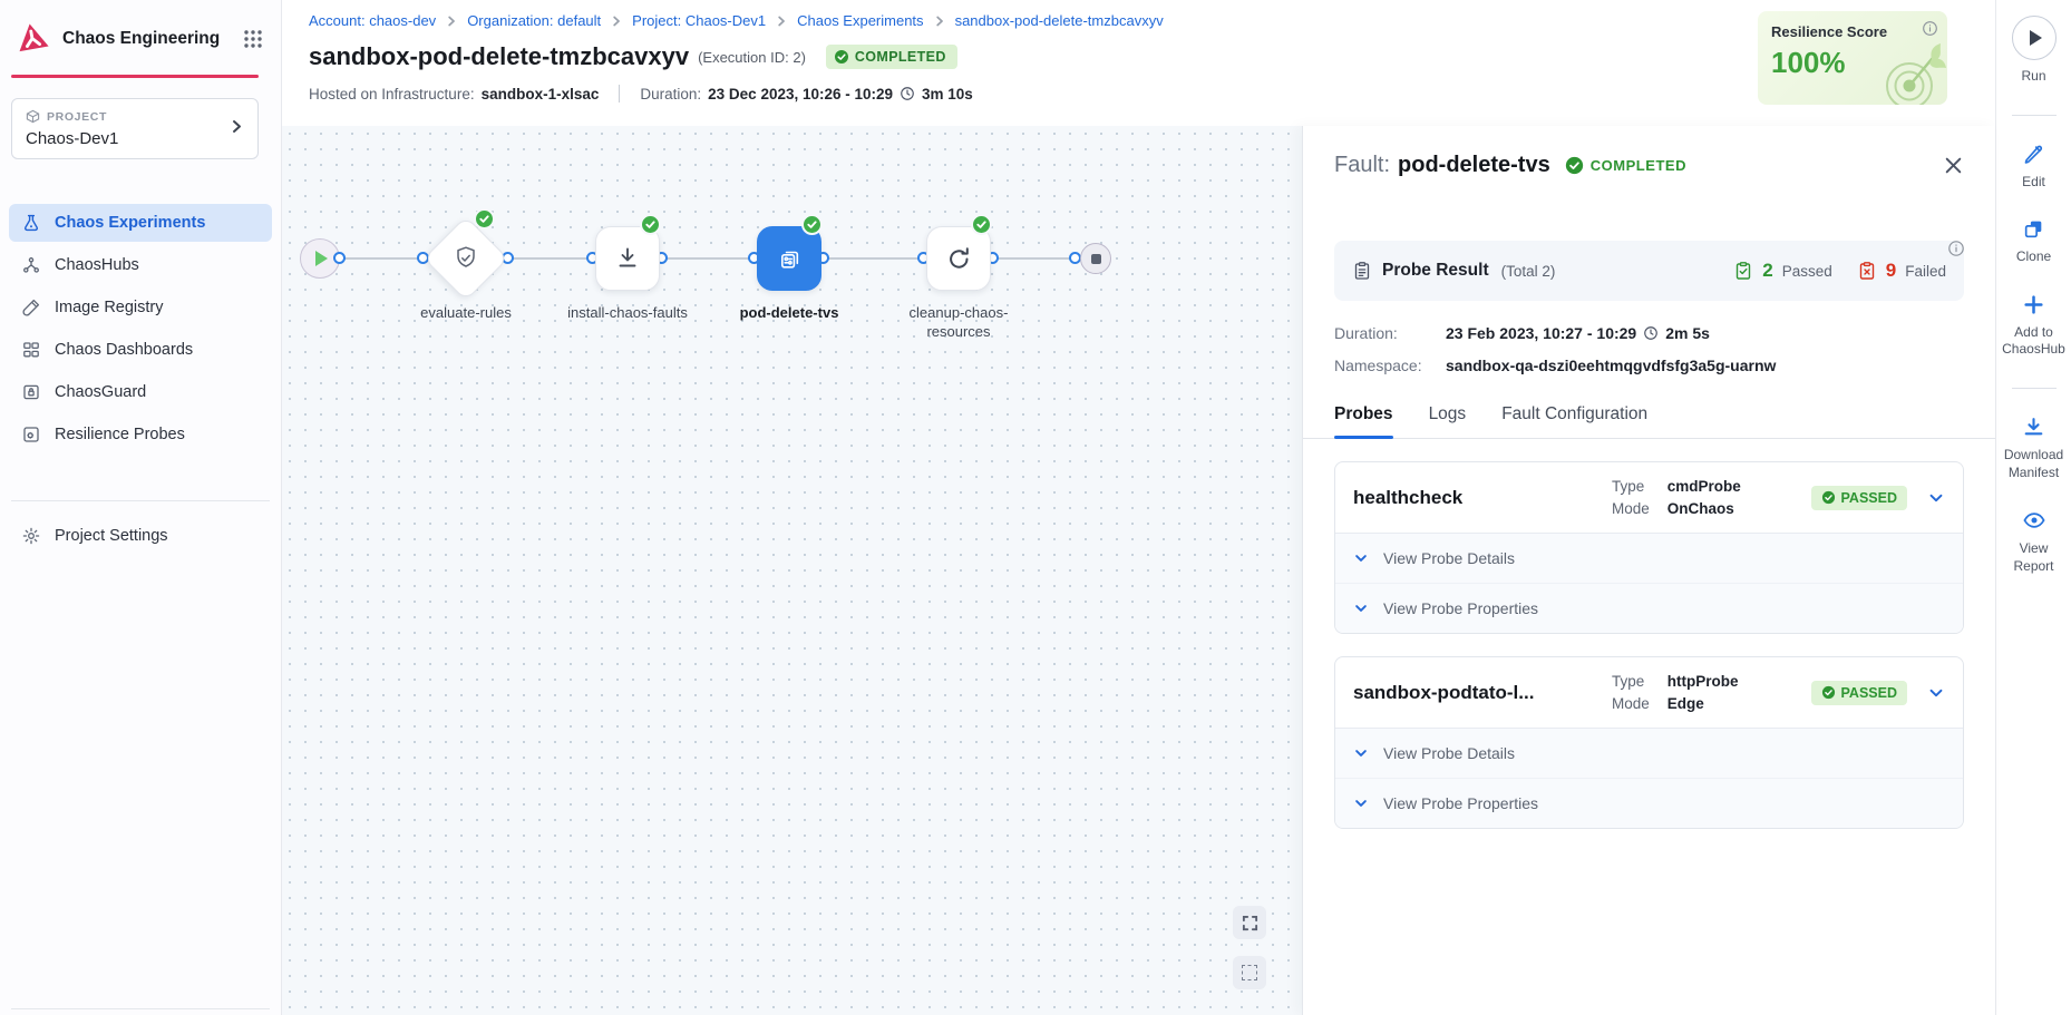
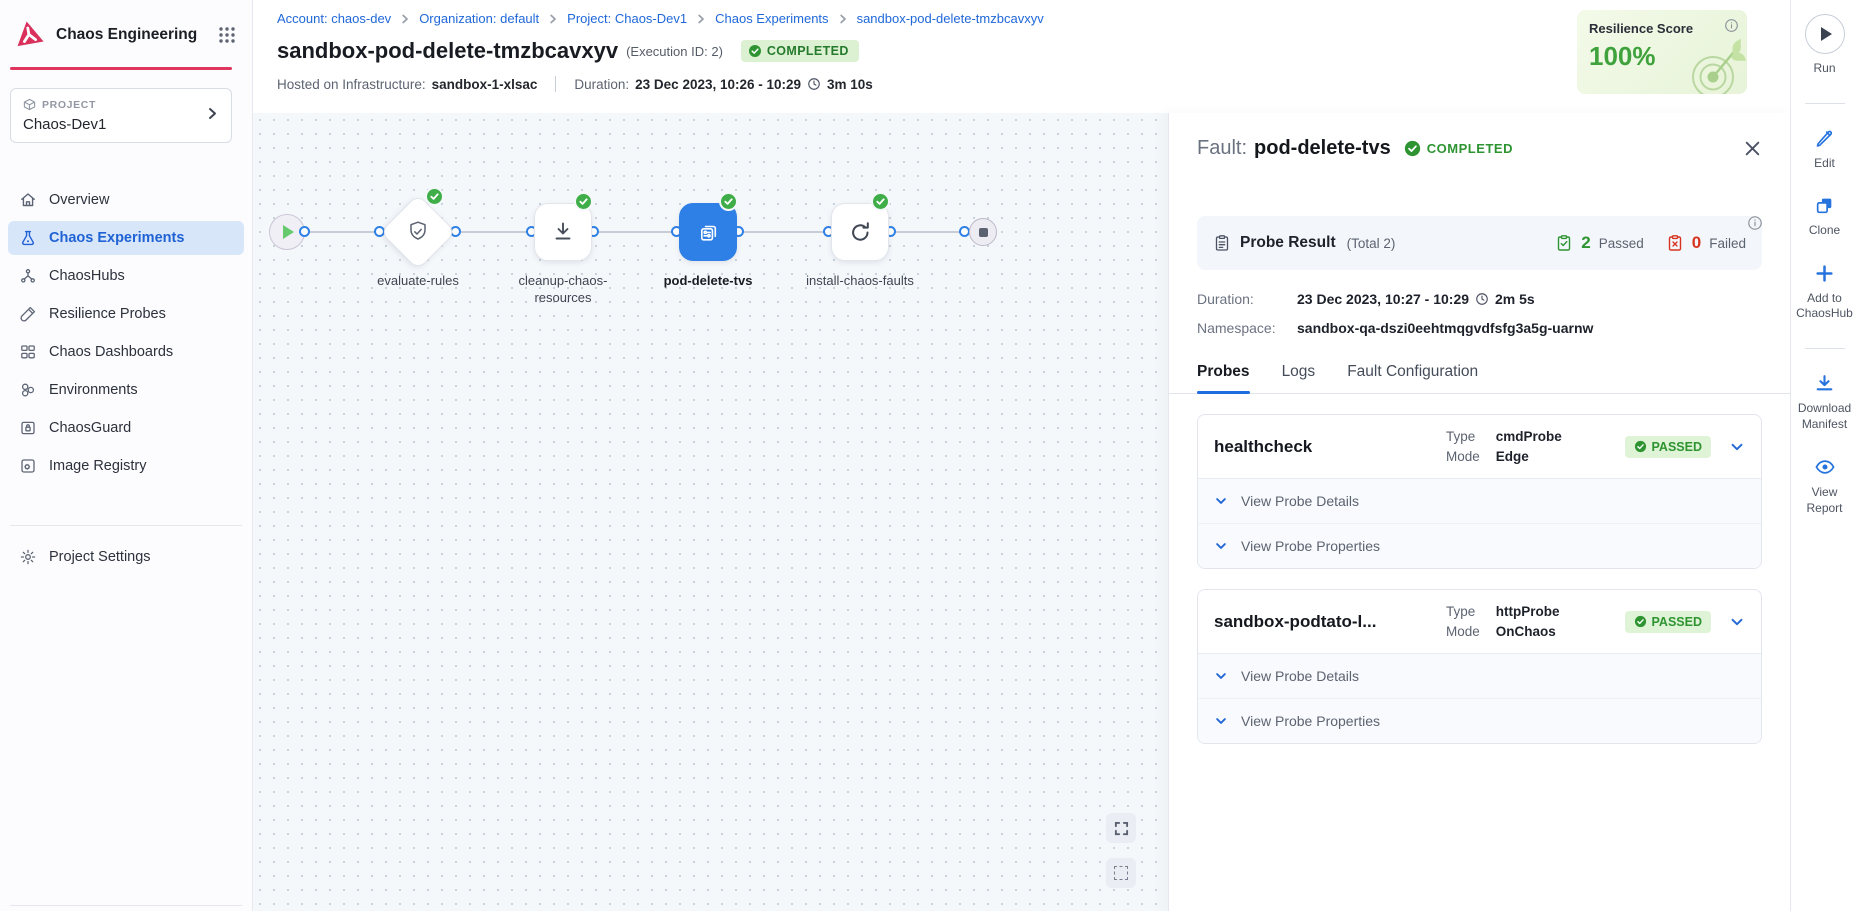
  Chaos Engineering
  PROJECT
  Chaos-Dev1
+ Overview
  Chaos Experiments
  ChaosHubs
- Image Registry
+ Resilience Probes
  Chaos Dashboards
+ Environments
  ChaosGuard
- Resilience Probes
+ Image Registry
  Project Settings
  Account: chaos-dev
  Organization: default
  Project: Chaos-Dev1
  Chaos Experiments
  sandbox-pod-delete-tmzbcavxyv
  sandbox-pod-delete-tmzbcavxyv
  (Execution ID: 2)
  COMPLETED
  Hosted on Infrastructure:
  sandbox-1-xlsac
  Duration:
  23 Dec 2023, 10:26 - 10:29
  3m 10s
  Resilience Score
  100%
  evaluate-rules
- install-chaos-faults
+ cleanup-chaos-resources
  pod-delete-tvs
- cleanup-chaos-resources
+ install-chaos-faults
  Fault:
  pod-delete-tvs
  COMPLETED
  Probe Result
  (Total 2)
  2
  Passed
- 9
+ 0
  Failed
  Duration:
- 23 Feb 2023, 10:27 - 10:29
+ 23 Dec 2023, 10:27 - 10:29
  2m 5s
  Namespace:
  sandbox-qa-dszi0eehtmqgvdfsfg3a5g-uarnw
  Probes
  Logs
  Fault Configuration
  healthcheck
  Type
  cmdProbe
  Mode
- OnChaos
+ Edge
  PASSED
  View Probe Details
  View Probe Properties
  sandbox-podtato-l...
  Type
  httpProbe
  Mode
- Edge
+ OnChaos
  PASSED
  View Probe Details
  View Probe Properties
  Run
  Edit
  Clone
  Add to ChaosHub
  Download Manifest
  View Report
